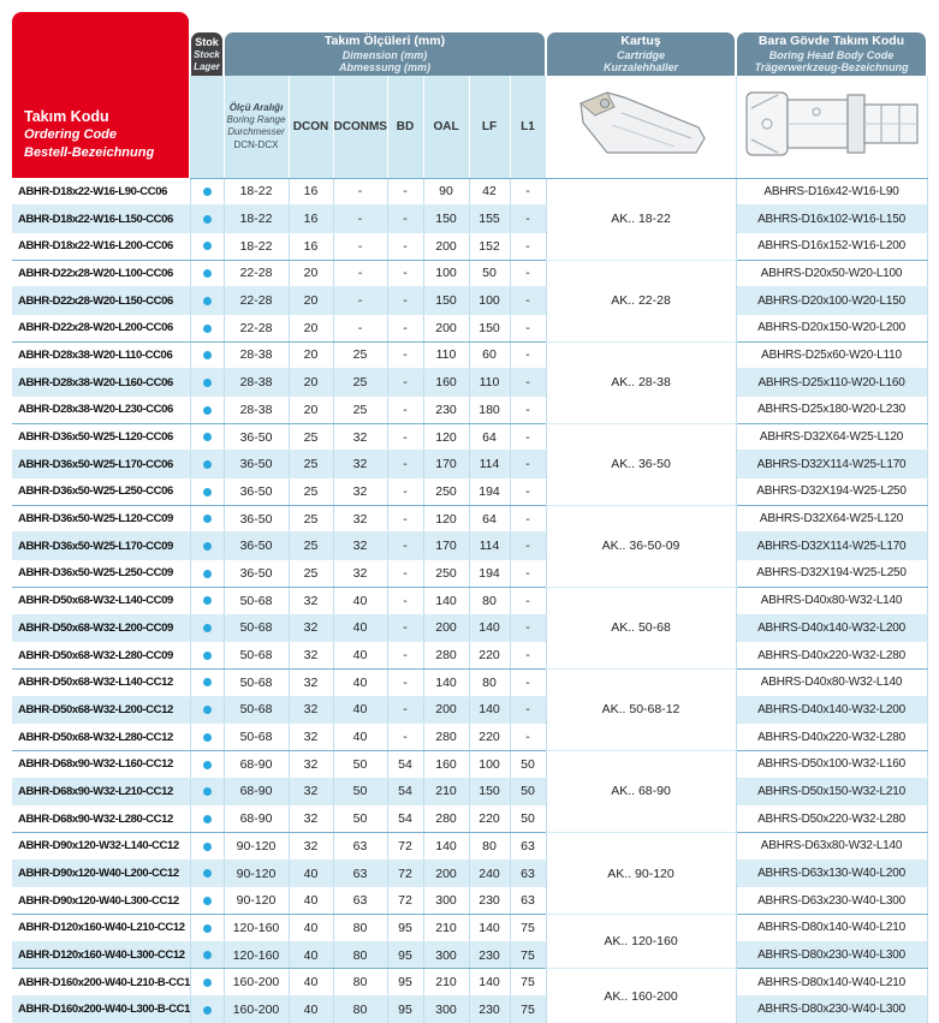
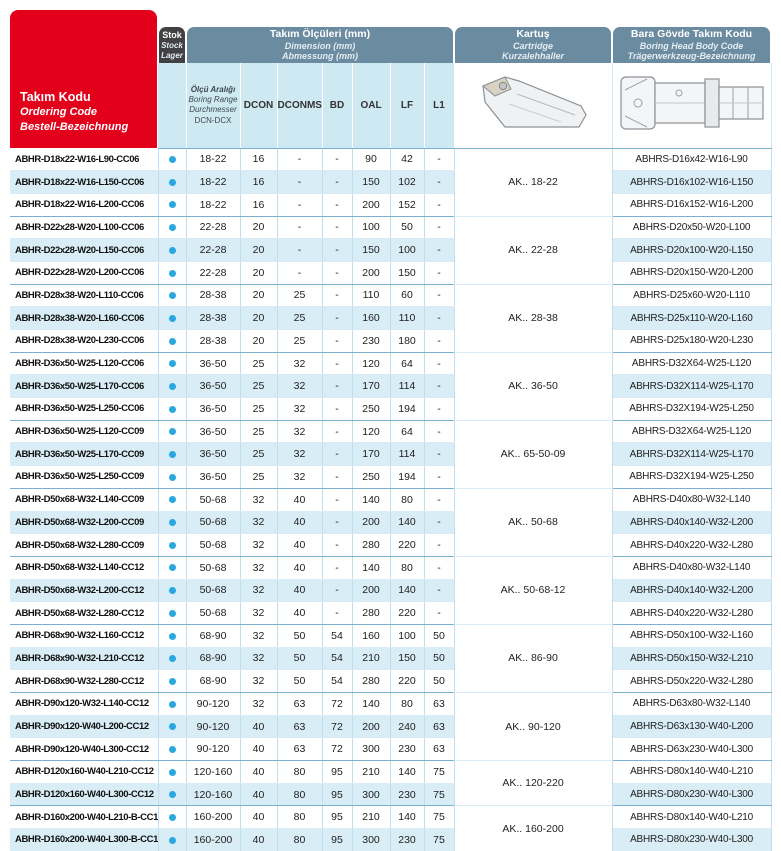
  Takım Kodu Ordering Code Bestell-Bezeichnung	Stok Stock Lager	Takım Ölçüleri (mm) Dimension (mm) Abmessung (mm)	Kartuş Cartridge Kurzalehhaller	Bara Gövde Takım Kodu Boring Head Body Code Trägerwerkzeug-Bezeichnung
  	Ölçü Aralığı Boring Range Durchmesser DCN-DCX	DCON	DCONMS	BD	OAL	LF	L1
  ABHR-D18x22-W16-L90-CC06		18-22	16	-	-	90	42	-	AK.. 18-22	ABHRS-D16x42-W16-L90
- ABHR-D18x22-W16-L150-CC06		18-22	16	-	-	150	155	-	ABHRS-D16x102-W16-L150
+ ABHR-D18x22-W16-L150-CC06		18-22	16	-	-	150	102	-	ABHRS-D16x102-W16-L150
  ABHR-D18x22-W16-L200-CC06		18-22	16	-	-	200	152	-	ABHRS-D16x152-W16-L200
  ABHR-D22x28-W20-L100-CC06		22-28	20	-	-	100	50	-	AK.. 22-28	ABHRS-D20x50-W20-L100
  ABHR-D22x28-W20-L150-CC06		22-28	20	-	-	150	100	-	ABHRS-D20x100-W20-L150
  ABHR-D22x28-W20-L200-CC06		22-28	20	-	-	200	150	-	ABHRS-D20x150-W20-L200
  ABHR-D28x38-W20-L110-CC06		28-38	20	25	-	110	60	-	AK.. 28-38	ABHRS-D25x60-W20-L110
  ABHR-D28x38-W20-L160-CC06		28-38	20	25	-	160	110	-	ABHRS-D25x110-W20-L160
  ABHR-D28x38-W20-L230-CC06		28-38	20	25	-	230	180	-	ABHRS-D25x180-W20-L230
  ABHR-D36x50-W25-L120-CC06		36-50	25	32	-	120	64	-	AK.. 36-50	ABHRS-D32X64-W25-L120
  ABHR-D36x50-W25-L170-CC06		36-50	25	32	-	170	114	-	ABHRS-D32X114-W25-L170
  ABHR-D36x50-W25-L250-CC06		36-50	25	32	-	250	194	-	ABHRS-D32X194-W25-L250
- ABHR-D36x50-W25-L120-CC09		36-50	25	32	-	120	64	-	AK.. 36-50-09	ABHRS-D32X64-W25-L120
+ ABHR-D36x50-W25-L120-CC09		36-50	25	32	-	120	64	-	AK.. 65-50-09	ABHRS-D32X64-W25-L120
  ABHR-D36x50-W25-L170-CC09		36-50	25	32	-	170	114	-	ABHRS-D32X114-W25-L170
  ABHR-D36x50-W25-L250-CC09		36-50	25	32	-	250	194	-	ABHRS-D32X194-W25-L250
  ABHR-D50x68-W32-L140-CC09		50-68	32	40	-	140	80	-	AK.. 50-68	ABHRS-D40x80-W32-L140
  ABHR-D50x68-W32-L200-CC09		50-68	32	40	-	200	140	-	ABHRS-D40x140-W32-L200
  ABHR-D50x68-W32-L280-CC09		50-68	32	40	-	280	220	-	ABHRS-D40x220-W32-L280
  ABHR-D50x68-W32-L140-CC12		50-68	32	40	-	140	80	-	AK.. 50-68-12	ABHRS-D40x80-W32-L140
  ABHR-D50x68-W32-L200-CC12		50-68	32	40	-	200	140	-	ABHRS-D40x140-W32-L200
  ABHR-D50x68-W32-L280-CC12		50-68	32	40	-	280	220	-	ABHRS-D40x220-W32-L280
- ABHR-D68x90-W32-L160-CC12		68-90	32	50	54	160	100	50	AK.. 68-90	ABHRS-D50x100-W32-L160
+ ABHR-D68x90-W32-L160-CC12		68-90	32	50	54	160	100	50	AK.. 86-90	ABHRS-D50x100-W32-L160
  ABHR-D68x90-W32-L210-CC12		68-90	32	50	54	210	150	50	ABHRS-D50x150-W32-L210
  ABHR-D68x90-W32-L280-CC12		68-90	32	50	54	280	220	50	ABHRS-D50x220-W32-L280
  ABHR-D90x120-W32-L140-CC12		90-120	32	63	72	140	80	63	AK.. 90-120	ABHRS-D63x80-W32-L140
  ABHR-D90x120-W40-L200-CC12		90-120	40	63	72	200	240	63	ABHRS-D63x130-W40-L200
  ABHR-D90x120-W40-L300-CC12		90-120	40	63	72	300	230	63	ABHRS-D63x230-W40-L300
- ABHR-D120x160-W40-L210-CC12		120-160	40	80	95	210	140	75	AK.. 120-160	ABHRS-D80x140-W40-L210
+ ABHR-D120x160-W40-L210-CC12		120-160	40	80	95	210	140	75	AK.. 120-220	ABHRS-D80x140-W40-L210
  ABHR-D120x160-W40-L300-CC12		120-160	40	80	95	300	230	75	ABHRS-D80x230-W40-L300
  ABHR-D160x200-W40-L210-B-CC1		160-200	40	80	95	210	140	75	AK.. 160-200	ABHRS-D80x140-W40-L210
  ABHR-D160x200-W40-L300-B-CC1		160-200	40	80	95	300	230	75	ABHRS-D80x230-W40-L300
